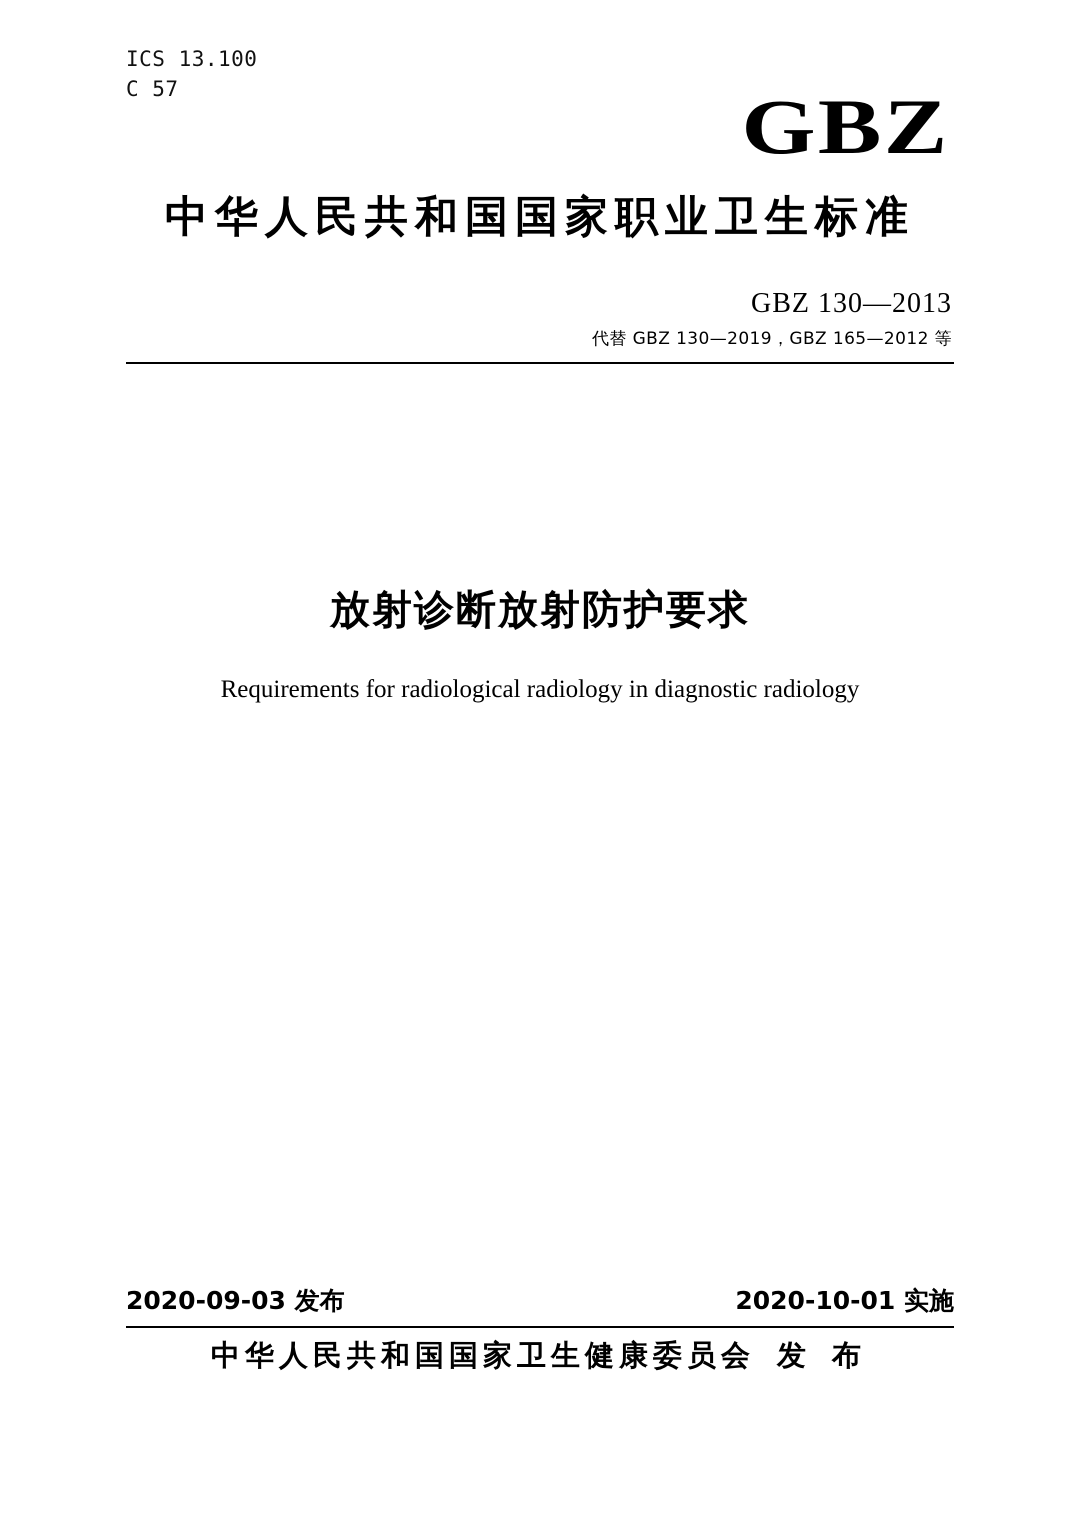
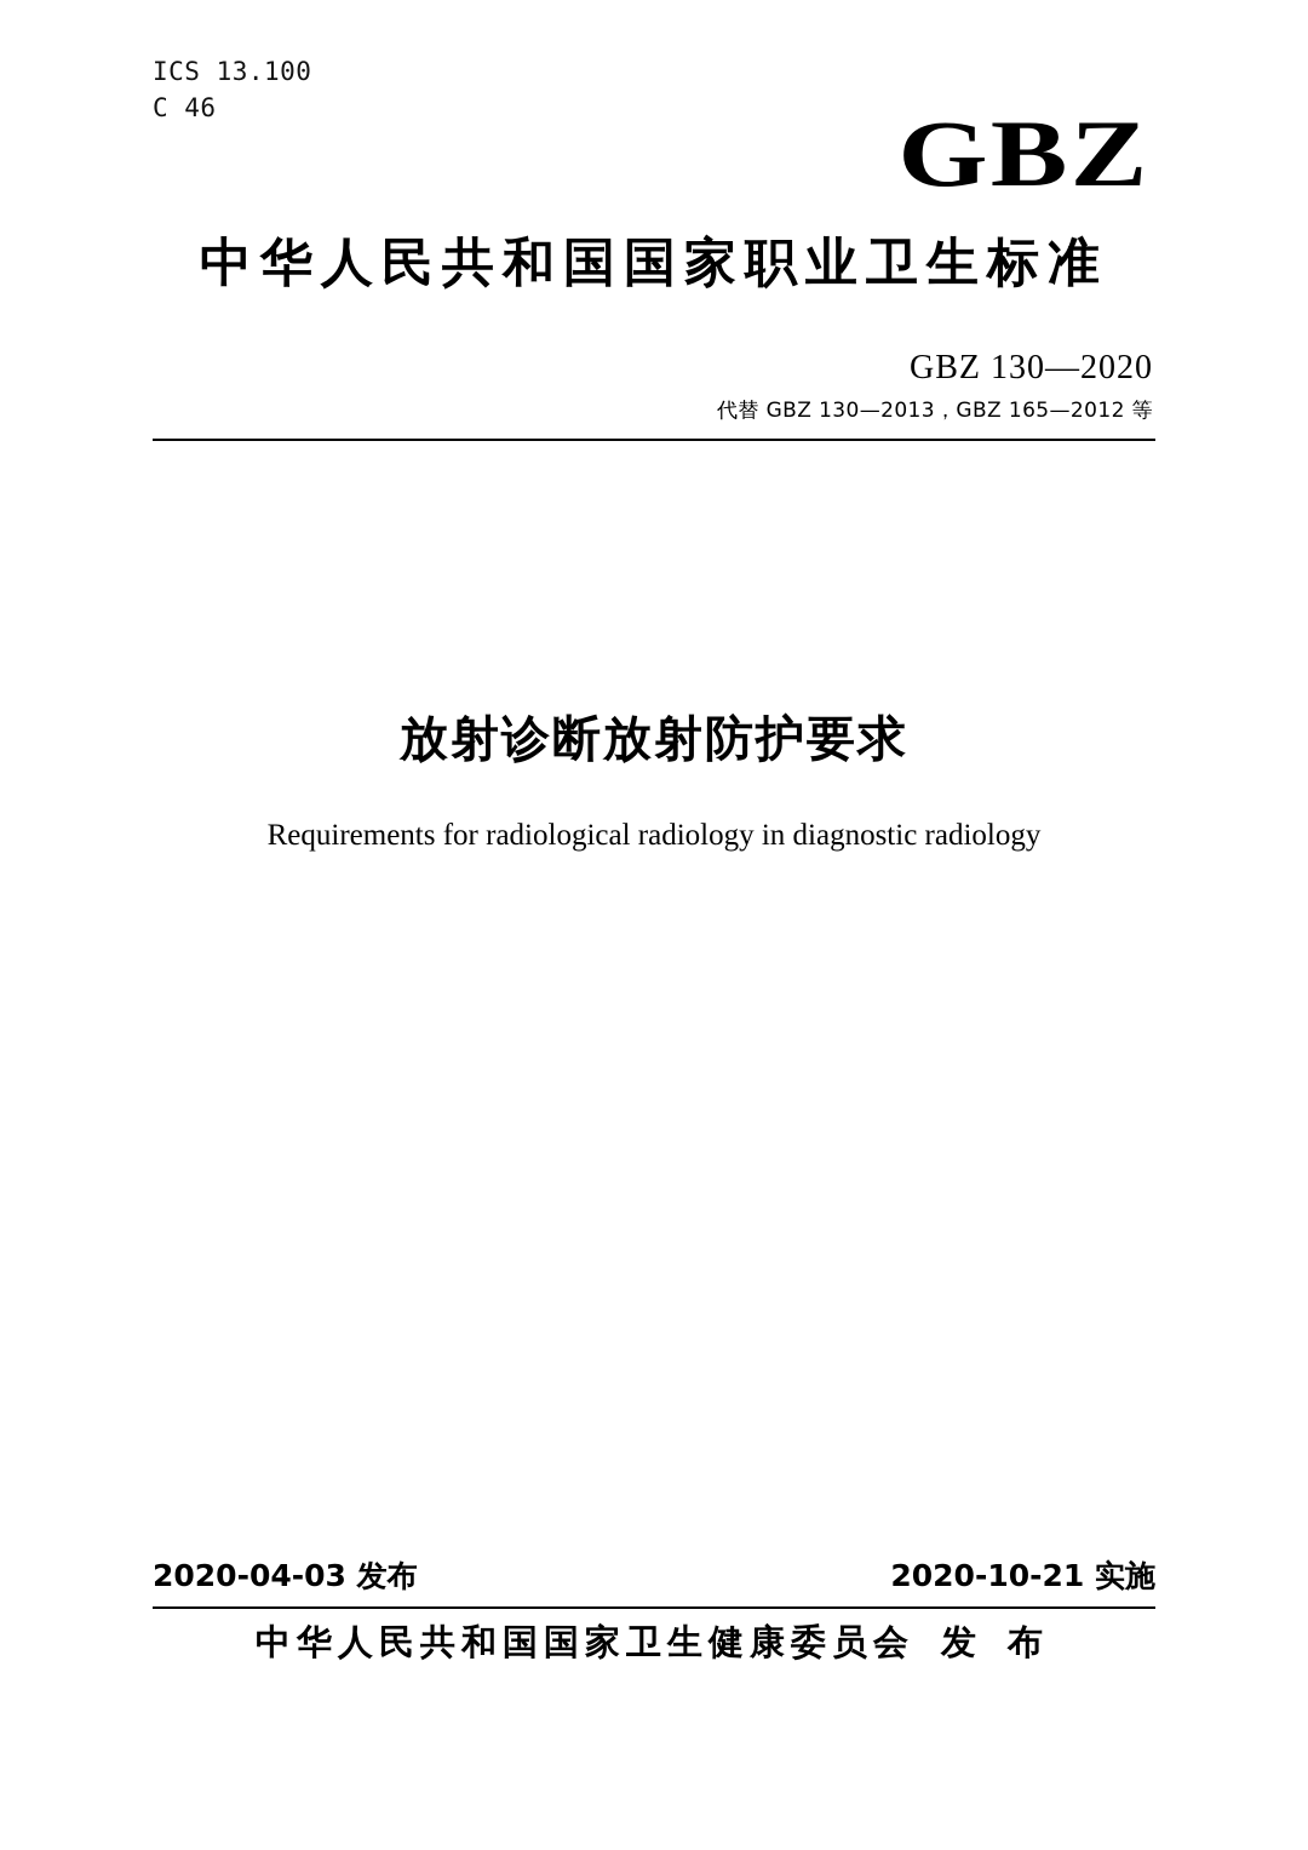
  ICS 13.100
- C 57
+ C 46
  GBZ
  中华人民共和国国家职业卫生标准
- GBZ 130—2013
+ GBZ 130—2020
- 代替 GBZ 130—2019，GBZ 165—2012 等
+ 代替 GBZ 130—2013，GBZ 165—2012 等
  放射诊断放射防护要求
  Requirements for radiological radiology in diagnostic radiology
- 2020-09-03 发布
+ 2020-04-03 发布
- 2020-10-01 实施
+ 2020-10-21 实施
  中华人民共和国国家卫生健康委员会 发 布
